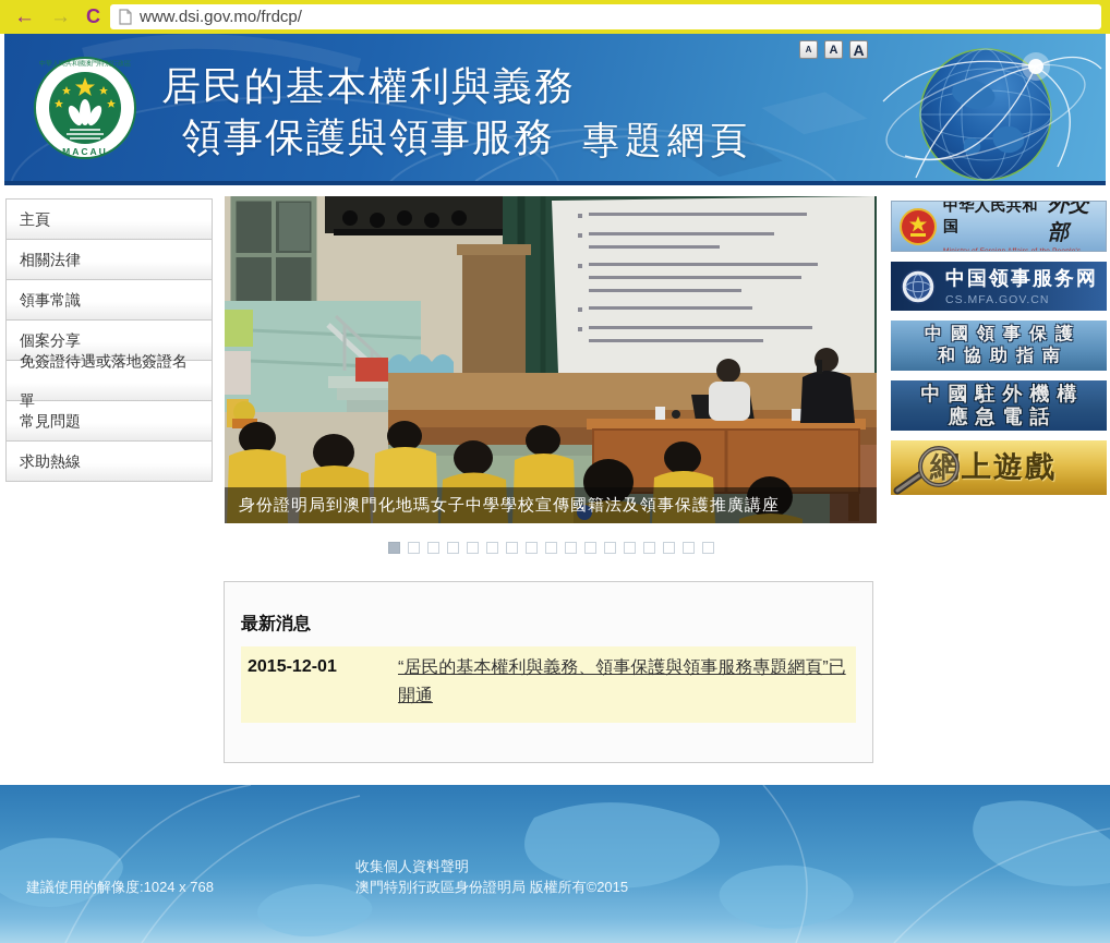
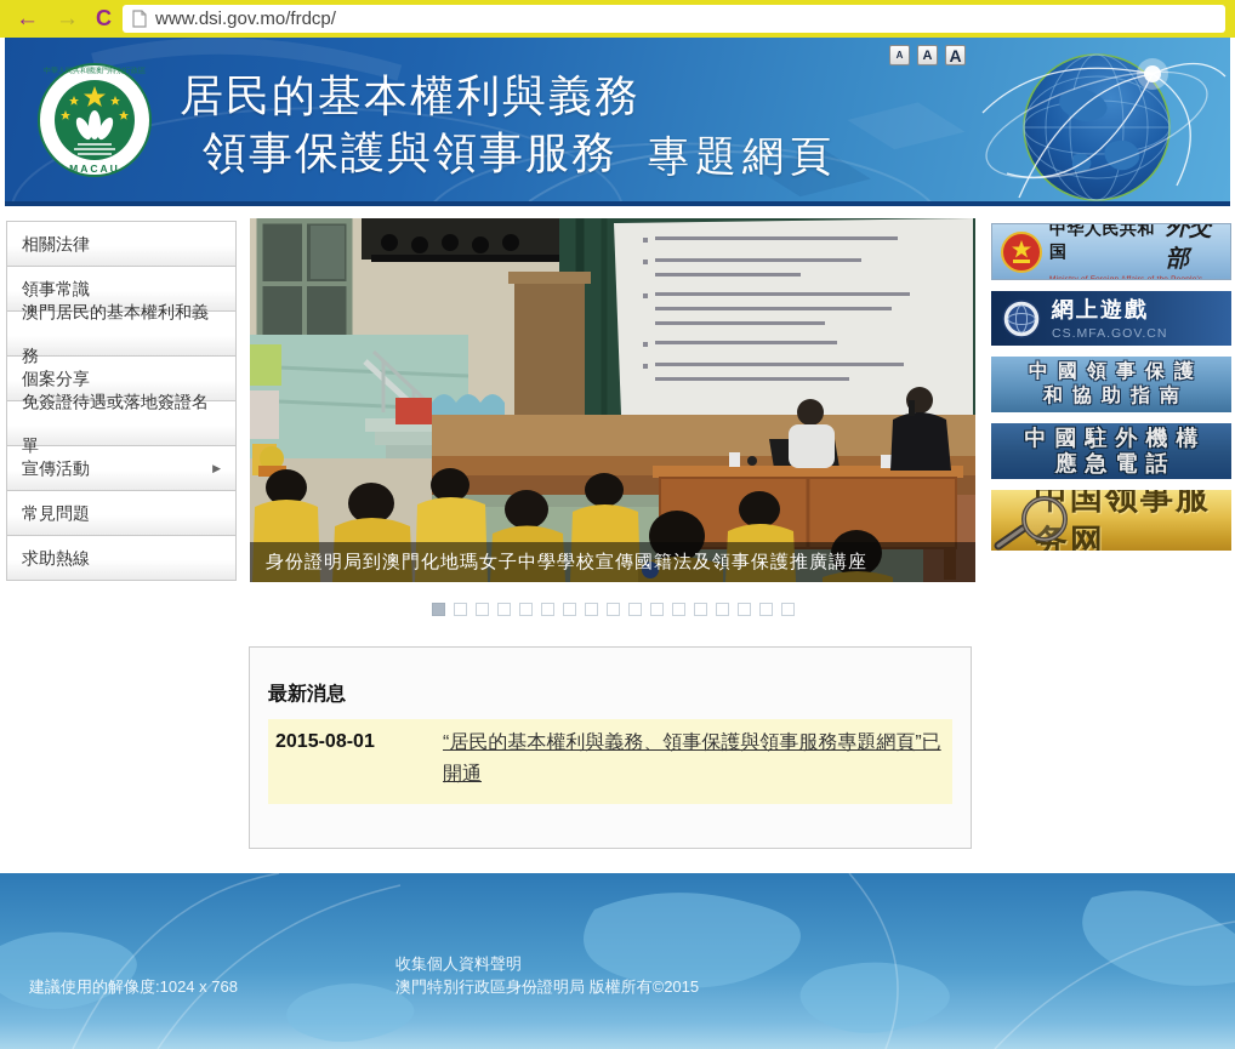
  ←
  →
  C
  www.dsi.gov.mo/frdcp/
  MACAU
  居民的基本權利與義務
  領事保護與領事服務
  專題網頁
  A
  A
  A
- 主頁
  相關法律
  領事常識
+ 澳門居民的基本權利和義務
  個案分享
  免簽證待遇或落地簽證名單
+ 宣傳活動
+ ▶
  常見問題
  求助熱線
  身份證明局到澳門化地瑪女子中學學校宣傳國籍法及領事保護推廣講座
  最新消息
- 2015-12-01
+ 2015-08-01
  “居民的基本權利與義務、領事保護與領事服務專題網頁”已開通
  中华人民共和国
  外交部
- 中国领事服务网
+ 網上遊戲
  CS.MFA.GOV.CN
  中國領事保護
  和協助指南
  中國駐外機構
  應急電話
- 網上遊戲
+ 中国领事服务网
  建議使用的解像度:1024 x 768
  收集個人資料聲明
  澳門特別行政區身份證明局 版權所有©2015
